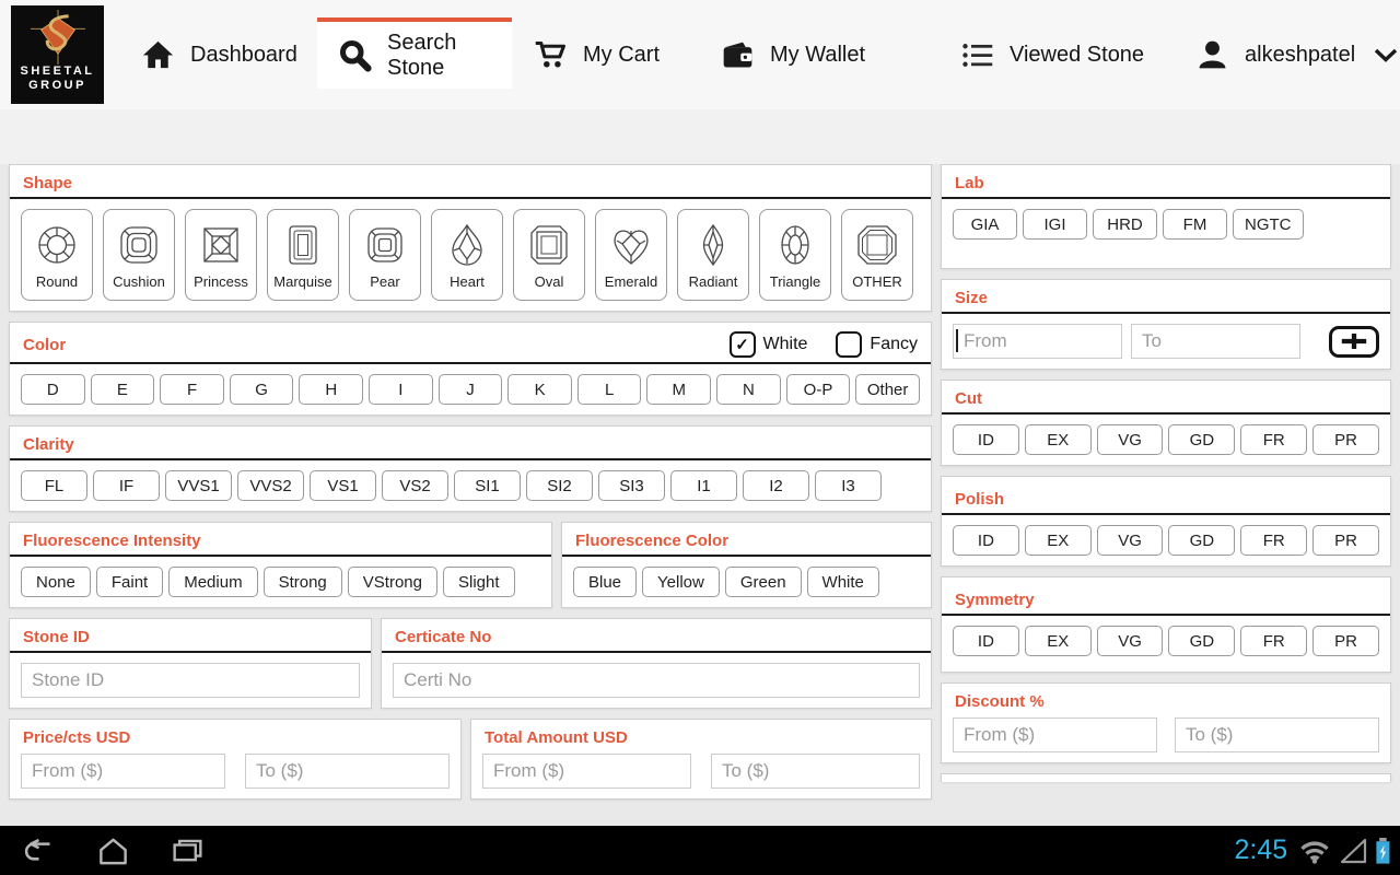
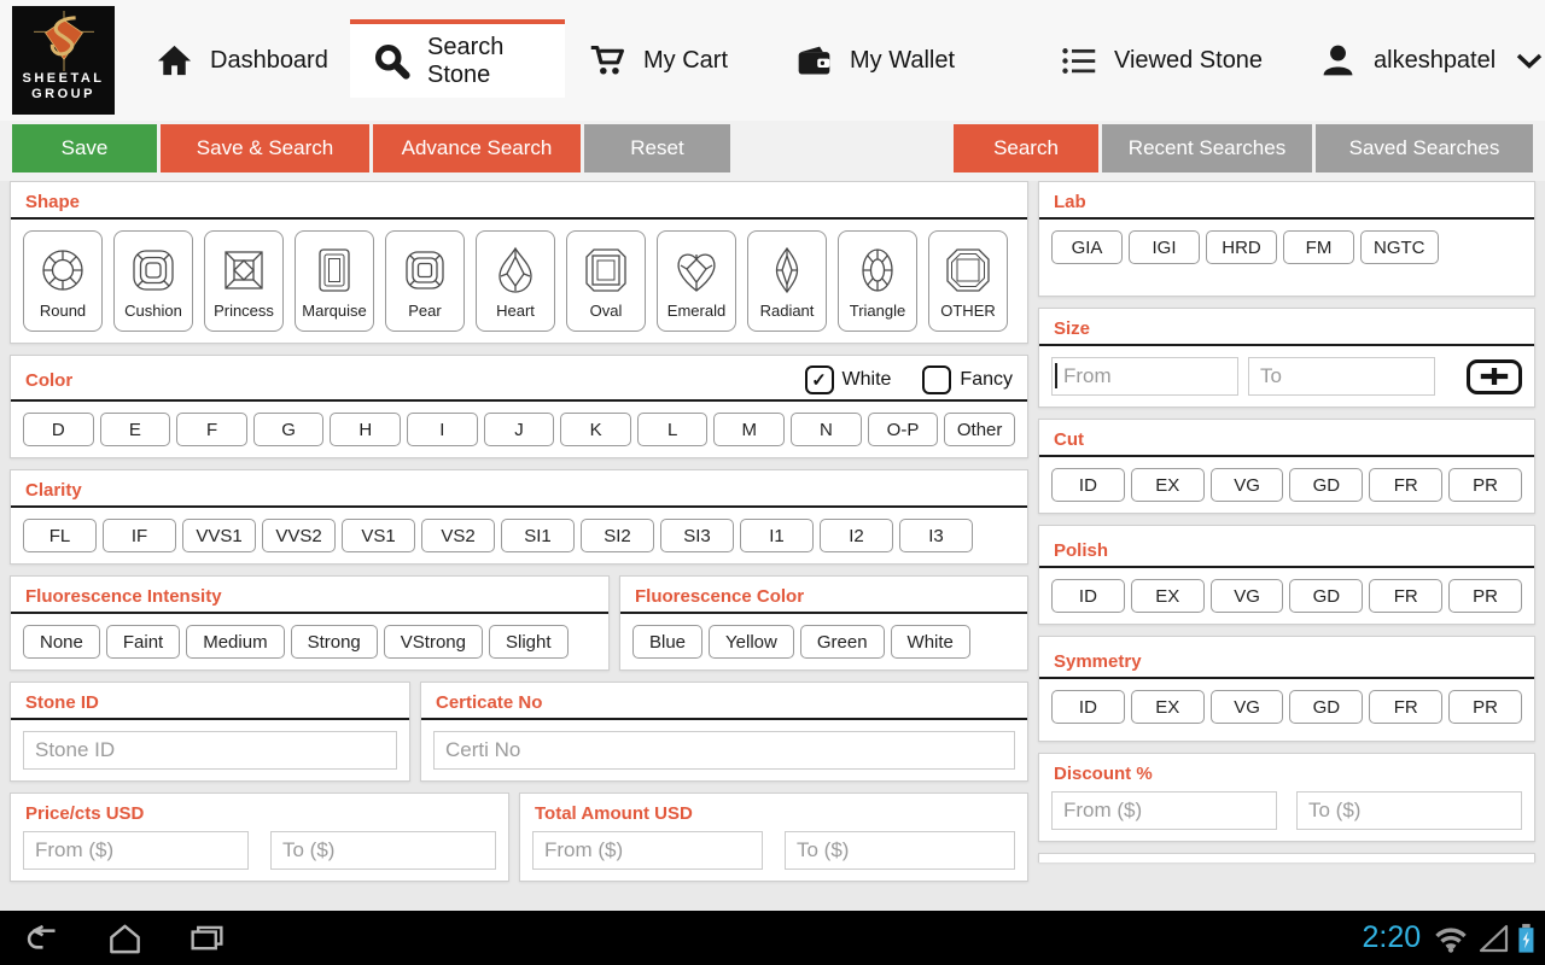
  SHEETAL
  GROUP
  Dashboard
  Search Stone
  My Cart
  My Wallet
  Viewed Stone
  alkeshpatel
+ Save
+ Save & Search
+ Advance Search
+ Reset
+ Search
+ Recent Searches
+ Saved Searches
  Shape
  Round
  Cushion
  Princess
  Marquise
  Pear
  Heart
  Oval
  Emerald
  Radiant
  Triangle
  OTHER
  Color
  White
  Fancy
  D
  E
  F
  G
  H
  I
  J
  K
  L
  M
  N
  O-P
  Other
  Clarity
  FL
  IF
  VVS1
  VVS2
  VS1
  VS2
  SI1
  SI2
  SI3
  I1
  I2
  I3
  Fluorescence Intensity
  None
  Faint
  Medium
  Strong
  VStrong
  Slight
  Fluorescence Color
  Blue
  Yellow
  Green
  White
  Stone ID
  Stone ID
  Certicate No
  Certi No
  Price/cts USD
  From ($)
  To ($)
  Total Amount USD
  From ($)
  To ($)
  Lab
  GIA
  IGI
  HRD
  FM
  NGTC
  Size
  From
  To
  Cut
  ID
  EX
  VG
  GD
  FR
  PR
  Polish
  ID
  EX
  VG
  GD
  FR
  PR
  Symmetry
  ID
  EX
  VG
  GD
  FR
  PR
  Discount %
  From ($)
  To ($)
- 2:45
+ 2:20
